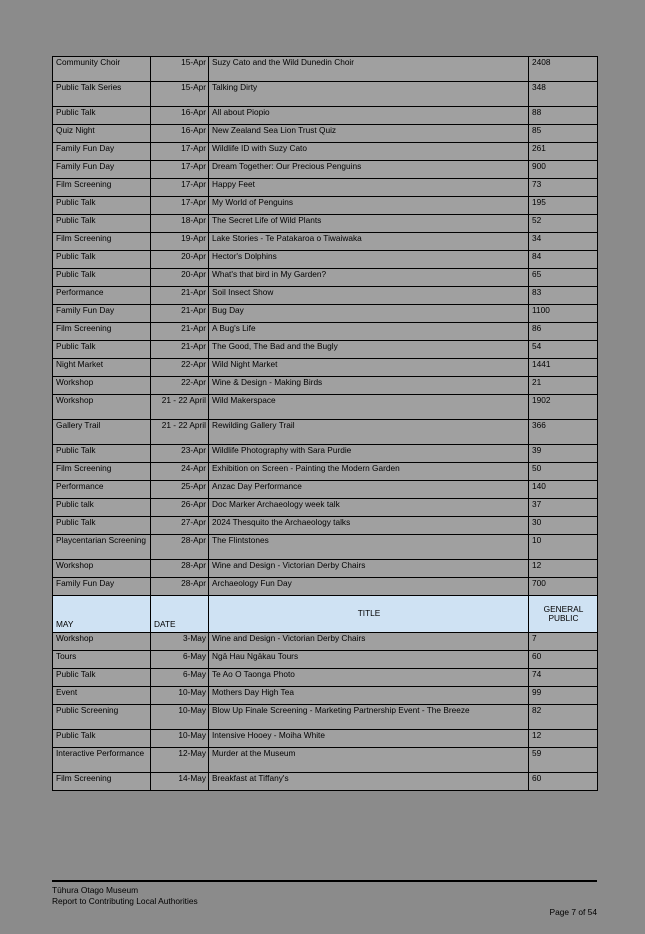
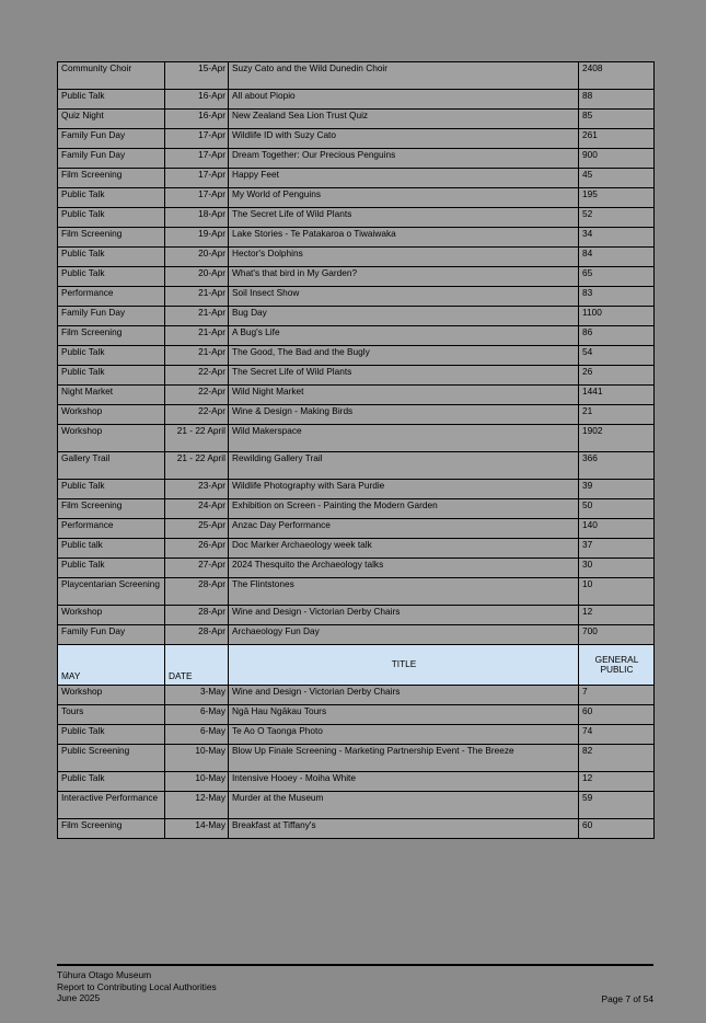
  Community Choir	15-Apr	Suzy Cato and the Wild Dunedin Choir	2408
- Public Talk Series	15-Apr	Talking Dirty	348
  Public Talk	16-Apr	All about Piopio	88
  Quiz Night	16-Apr	New Zealand Sea Lion Trust Quiz	85
  Family Fun Day	17-Apr	Wildlife ID with Suzy Cato	261
  Family Fun Day	17-Apr	Dream Together: Our Precious Penguins	900
- Film Screening	17-Apr	Happy Feet	73
+ Film Screening	17-Apr	Happy Feet	45
  Public Talk	17-Apr	My World of Penguins	195
  Public Talk	18-Apr	The Secret Life of Wild Plants	52
  Film Screening	19-Apr	Lake Stories - Te Patakaroa o Tiwaiwaka	34
  Public Talk	20-Apr	Hector's Dolphins	84
  Public Talk	20-Apr	What's that bird in My Garden?	65
  Performance	21-Apr	Soil Insect Show	83
  Family Fun Day	21-Apr	Bug Day	1100
  Film Screening	21-Apr	A Bug's Life	86
  Public Talk	21-Apr	The Good, The Bad and the Bugly	54
+ Public Talk	22-Apr	The Secret Life of Wild Plants	26
  Night Market	22-Apr	Wild Night Market	1441
  Workshop	22-Apr	Wine & Design - Making Birds	21
  Workshop	21 - 22 April	Wild Makerspace	1902
  Gallery Trail	21 - 22 April	Rewilding Gallery Trail	366
  Public Talk	23-Apr	Wildlife Photography with Sara Purdie	39
  Film Screening	24-Apr	Exhibition on Screen - Painting the Modern Garden	50
  Performance	25-Apr	Anzac Day Performance	140
  Public talk	26-Apr	Doc Marker Archaeology week talk	37
  Public Talk	27-Apr	2024 Thesquito the Archaeology talks	30
  Playcentarian Screening	28-Apr	The Flintstones	10
  Workshop	28-Apr	Wine and Design - Victorian Derby Chairs	12
  Family Fun Day	28-Apr	Archaeology Fun Day	700
  MAY	DATE	TITLE	GENERAL PUBLIC
  Workshop	3-May	Wine and Design - Victorian Derby Chairs	7
  Tours	6-May	Ngā Hau Ngākau Tours	60
  Public Talk	6-May	Te Ao O Taonga Photo	74
- Event	10-May	Mothers Day High Tea	99
  Public Screening	10-May	Blow Up Finale Screening - Marketing Partnership Event - The Breeze	82
  Public Talk	10-May	Intensive Hooey - Moiha White	12
  Interactive Performance	12-May	Murder at the Museum	59
  Film Screening	14-May	Breakfast at Tiffany's	60
  Tūhura Otago Museum
  Report to Contributing Local Authorities
+ June 2025
  Page 7 of 54
